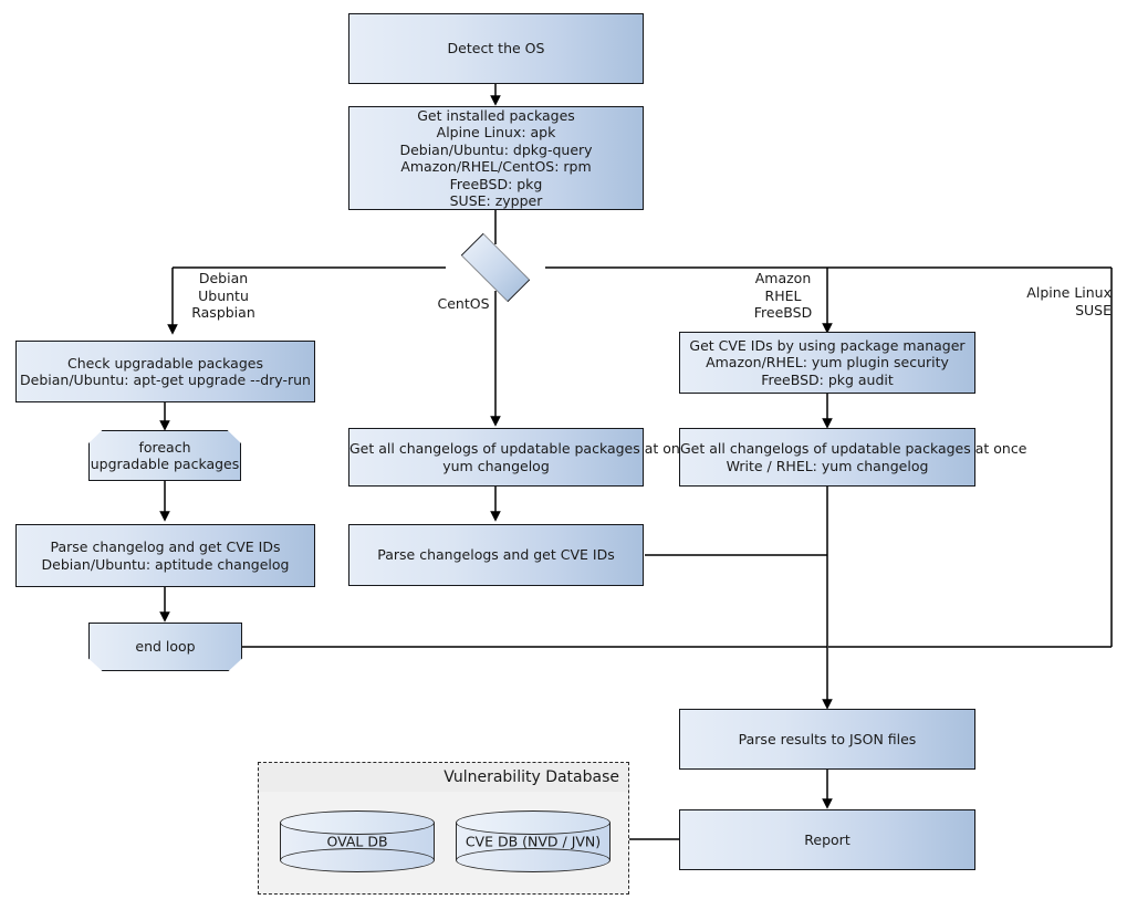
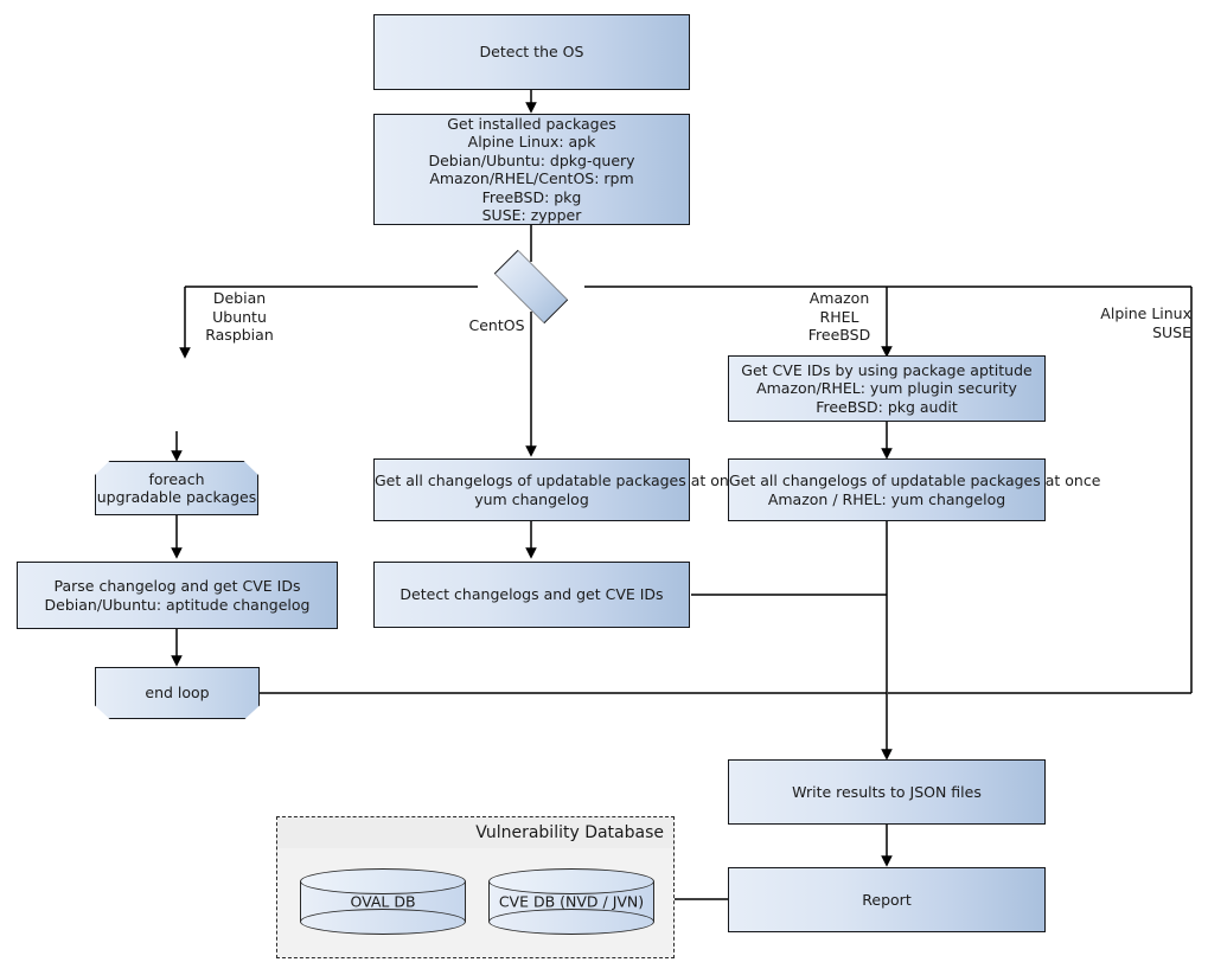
  Detect the OS
  Get installed packages
  Alpine Linux: apk
  Debian/Ubuntu: dpkg-query
  Amazon/RHEL/CentOS: rpm
  FreeBSD: pkg
  SUSE: zypper
  Debian
  Ubuntu
  Raspbian
  CentOS
  Amazon
  RHEL
  FreeBSD
  Alpine Linux
  SUSE
- Check upgradable packages
- Debian/Ubuntu: apt-get upgrade --dry-run
  foreach
  upgradable packages
  Parse changelog and get CVE IDs
  Debian/Ubuntu: aptitude changelog
  end loop
  Get all changelogs of updatable packages at on
  yum changelog
- Parse changelogs and get CVE IDs
+ Detect changelogs and get CVE IDs
- Get CVE IDs by using package manager
+ Get CVE IDs by using package aptitude
  Amazon/RHEL: yum plugin security
  FreeBSD: pkg audit
  Get all changelogs of updatable packages at once
- Write / RHEL: yum changelog
+ Amazon / RHEL: yum changelog
- Parse results to JSON files
+ Write results to JSON files
  Report
  Vulnerability Database
  OVAL DB
  CVE DB (NVD / JVN)
